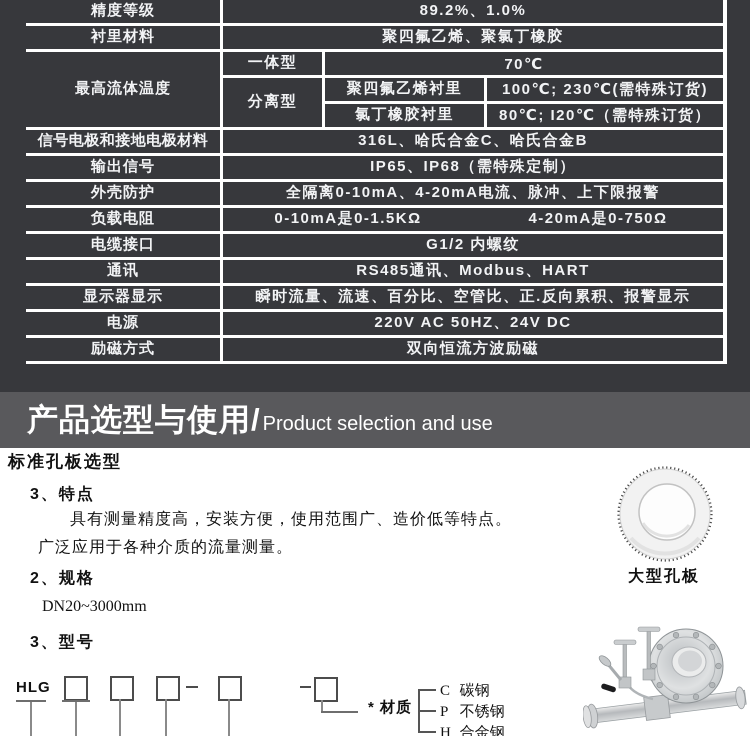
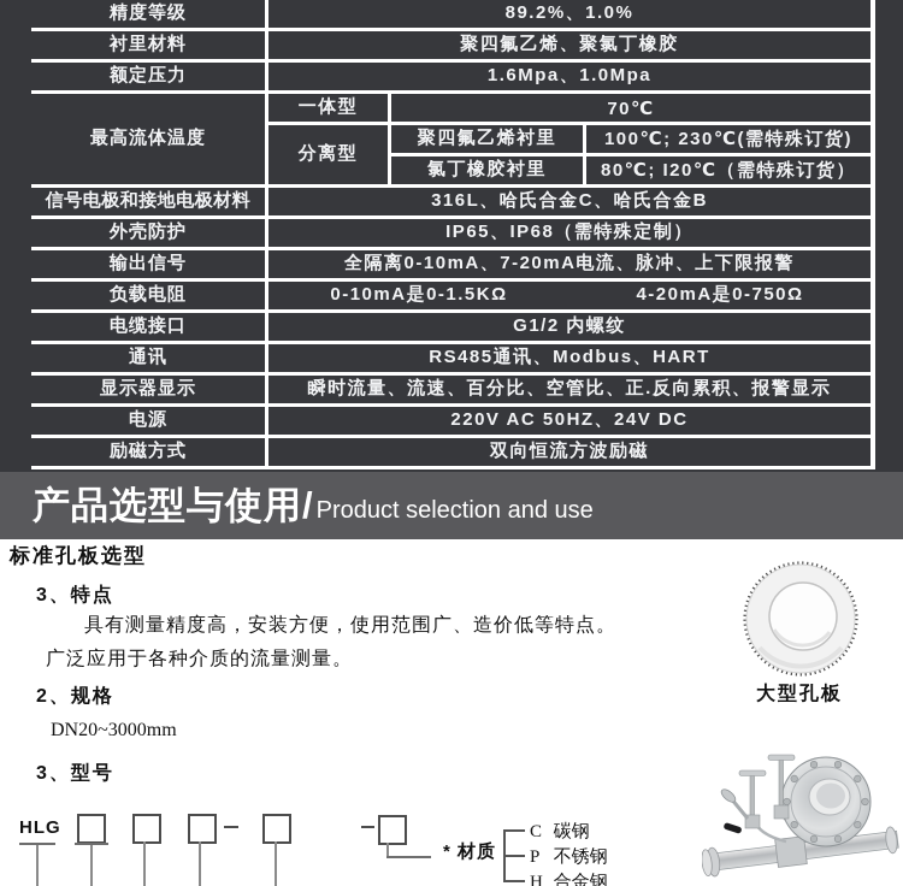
  精度等级
  89.2%、1.0%
  衬里材料
  聚四氟乙烯、聚氯丁橡胶
+ 额定压力
+ 1.6Mpa、1.0Mpa
  最高流体温度
  一体型
  70℃
  分离型
  聚四氟乙烯衬里
  100℃; 230℃(需特殊订货)
  氯丁橡胶衬里
  80℃; I20℃（需特殊订货）
  信号电极和接地电极材料
  316L、哈氏合金C、哈氏合金B
- 输出信号
+ 外壳防护
  IP65、IP68（需特殊定制）
- 外壳防护
+ 输出信号
- 全隔离0-10mA、4-20mA电流、脉冲、上下限报警
+ 全隔离0-10mA、7-20mA电流、脉冲、上下限报警
  负载电阻
  0-10mA是0-1.5KΩ
  4-20mA是0-750Ω
  电缆接口
  G1/2 内螺纹
  通讯
  RS485通讯、Modbus、HART
  显示器显示
  瞬时流量、流速、百分比、空管比、正.反向累积、报警显示
  电源
  220V AC 50HZ、24V DC
  励磁方式
  双向恒流方波励磁
  产品选型与使用/
  Product selection and use
  标准孔板选型
  3、特点
  具有测量精度高，安装方便，使用范围广、造价低等特点。广泛应用于各种介质的流量测量。
  2、规格
  DN20~3000mm
  3、型号
  HLG
  * 材质
  C 碳钢
  P 不锈钢
  H 合金钢
  大型孔板
